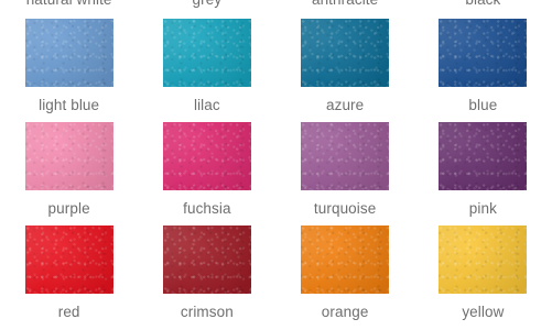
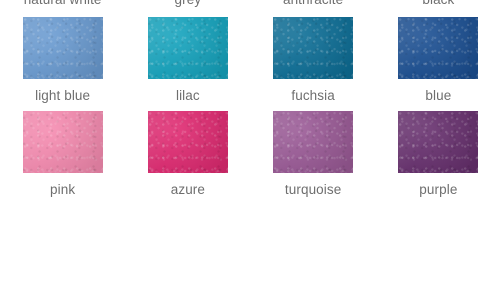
  light blue
  lilac
- azure
+ fuchsia
  blue
- purple
+ pink
- fuchsia
+ azure
  turquoise
- pink
+ purple
- red
- crimson
- orange
- yellow
